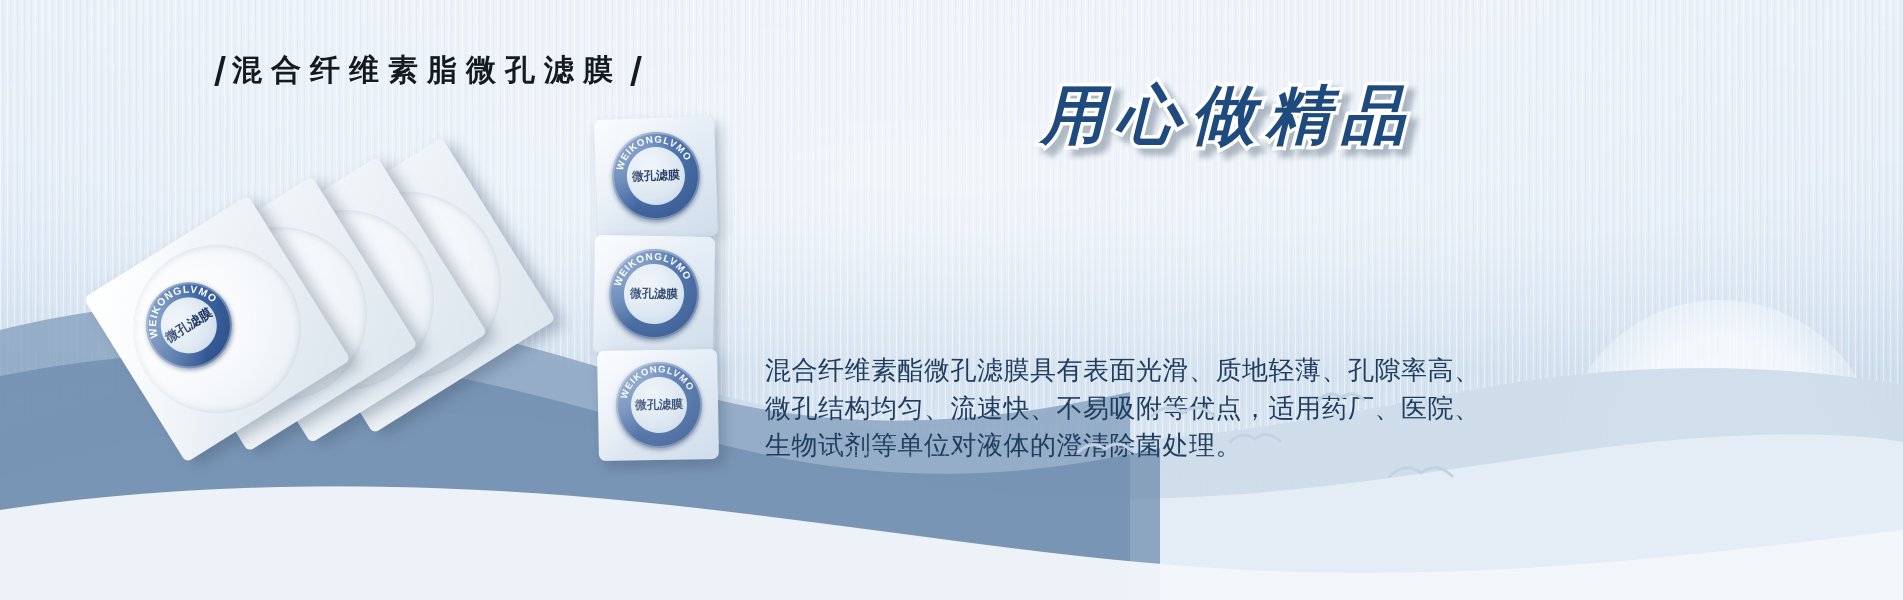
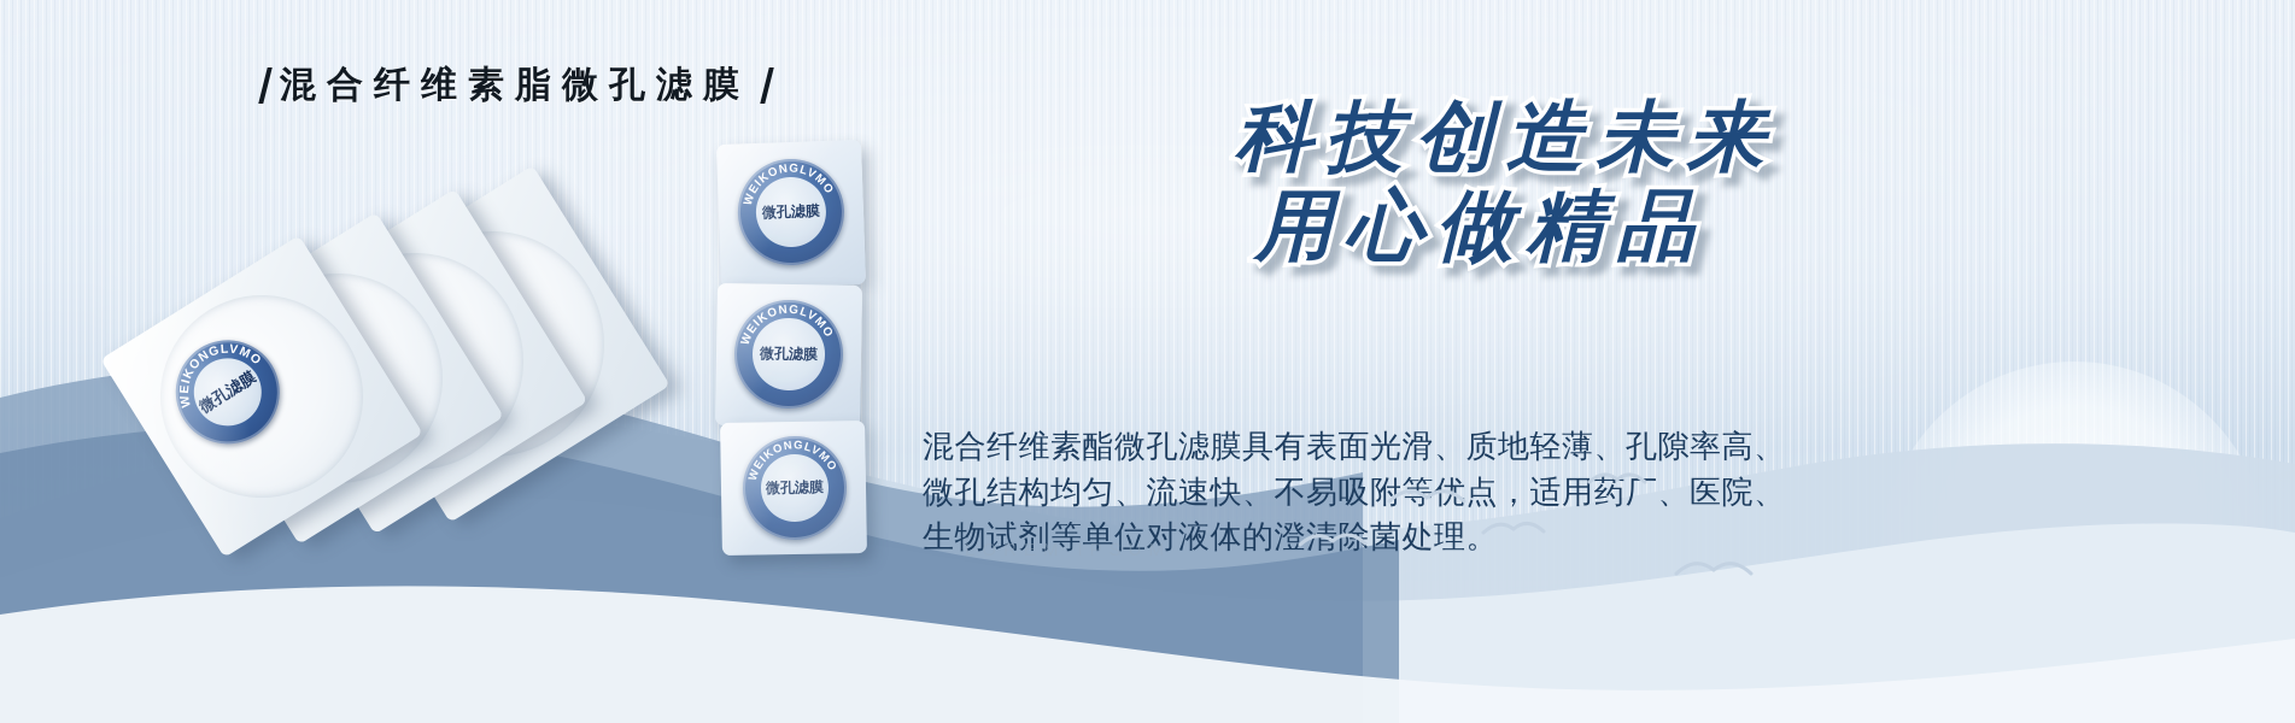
  混合纤维素脂微孔滤膜
+ 科技创造未来
  用心做精品
  混合纤维素酯微孔滤膜具有表面光滑、质地轻薄、孔隙率高、
  微孔结构均匀、流速快、不易吸附点，适用药厂、医院
  生物试剂等单位对液体的澄菌处理。
  LOREM IPSUM
